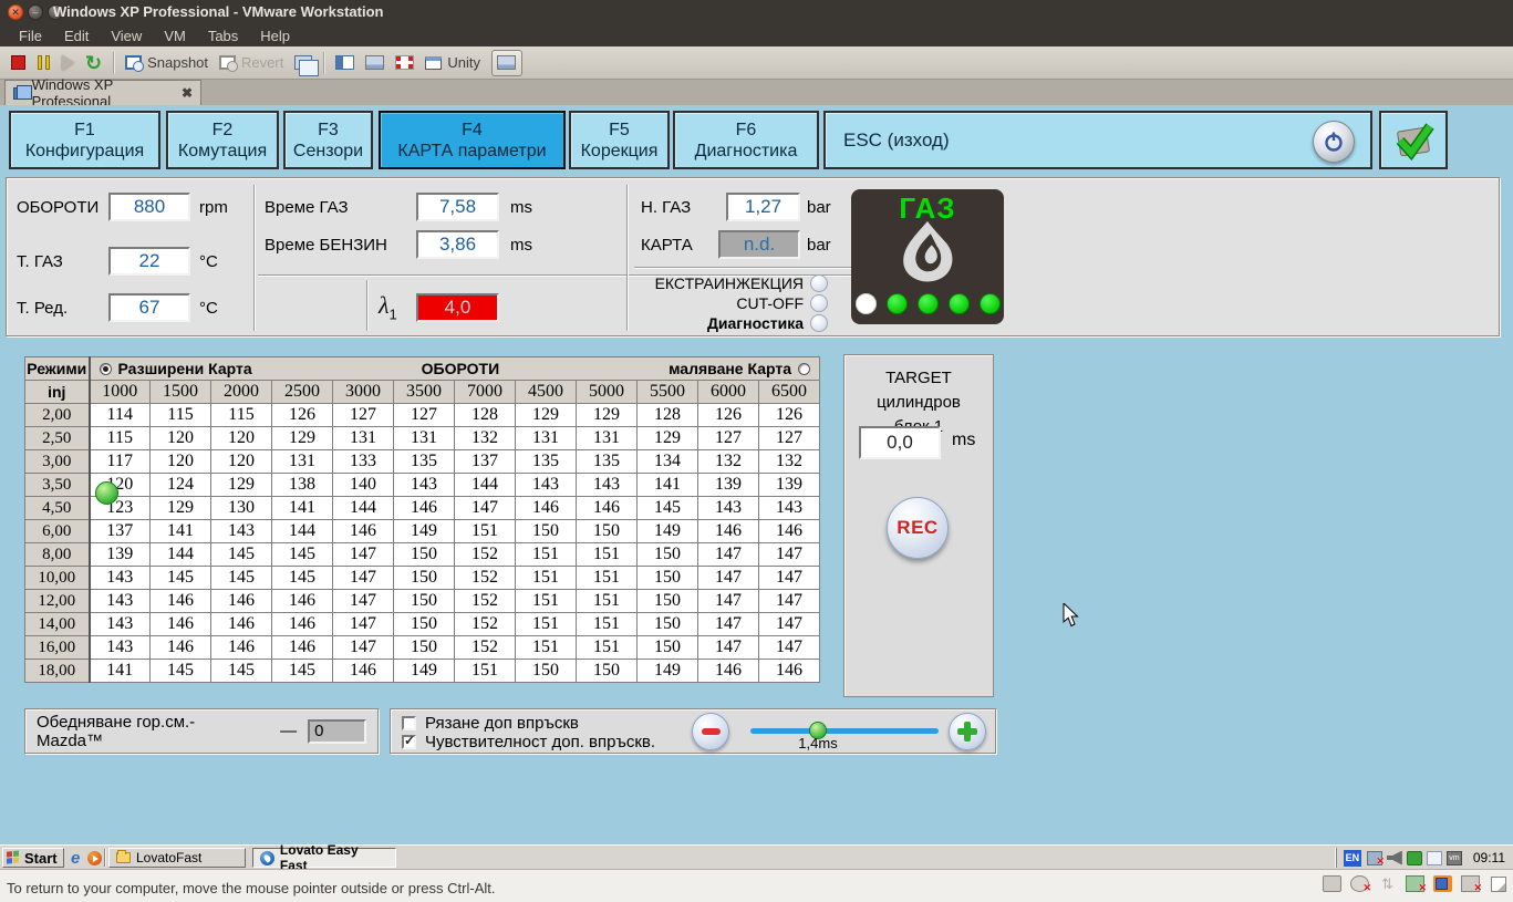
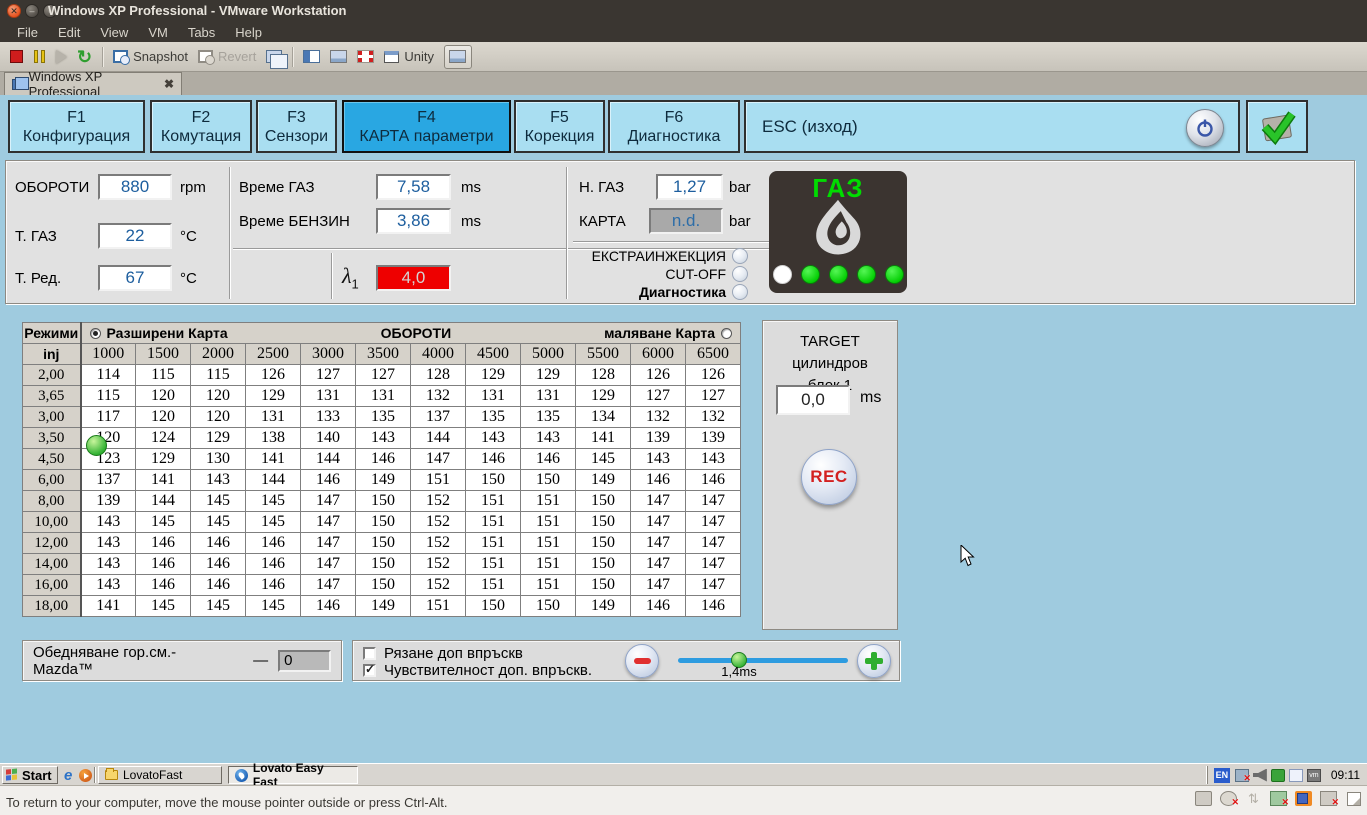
  ✕
  –
  ▫
  Windows XP Professional - VMware Workstation
  File
  Edit
  View
  VM
  Tabs
  Help
  ↻
  Snapshot
  Revert
  Unity
  Windows XP Professional
  ✖
  F1
  Конфигурация
  F2
  Комутация
  F3
  Сензори
  F4
  КАРТА параметри
  F5
  Корекция
  F6
  Диагностика
  ESC (изход)
  ОБОРОТИ
  880
  rpm
  Т. ГАЗ
  22
  °C
  Т. Ред.
  67
  °C
  Време ГАЗ
  7,58
  ms
  Време БЕНЗИН
  3,86
  ms
  λ1
  4,0
  Н. ГАЗ
  1,27
  bar
  КАРТА
  n.d.
  bar
  ЕКСТРАИНЖЕКЦИЯ
  CUT-OFF
  Диагностика
  ГАЗ
  Режими	Разширени Карта ОБОРОТИ маляване Карта
- inj	1000	1500	2000	2500	3000	3500	7000	4500	5000	5500	6000	6500
+ inj	1000	1500	2000	2500	3000	3500	4000	4500	5000	5500	6000	6500
  2,00	114	115	115	126	127	127	128	129	129	128	126	126
- 2,50	115	120	120	129	131	131	132	131	131	129	127	127
+ 3,65	115	120	120	129	131	131	132	131	131	129	127	127
  3,00	117	120	120	131	133	135	137	135	135	134	132	132
  3,50	20	124	129	138	140	143	144	143	143	141	139	139
  4,50	123	129	130	141	144	146	147	146	146	145	143	143
  6,00	137	141	143	144	146	149	151	150	150	149	146	146
  8,00	139	144	145	145	147	150	152	151	151	150	147	147
  10,00	143	145	145	145	147	150	152	151	151	150	147	147
  12,00	143	146	146	146	147	150	152	151	151	150	147	147
  14,00	143	146	146	146	147	150	152	151	151	150	147	147
  16,00	143	146	146	146	147	150	152	151	151	150	147	147
  18,00	141	145	145	145	146	149	151	150	150	149	146	146
  TARGET
  цилиндров
  0,0
  ms
  REC
  Обедняване гор.см.-Mazda™
  —
  0
  Рязане доп впръскв
  Чувствителност доп. впръскв.
  1,4ms
  Start
  e
  LovatoFast
  Lovato Easy Fast
  EN
  09:11
  To return to your computer, move the mouse pointer outside or press Ctrl-Alt.
  ⇅
